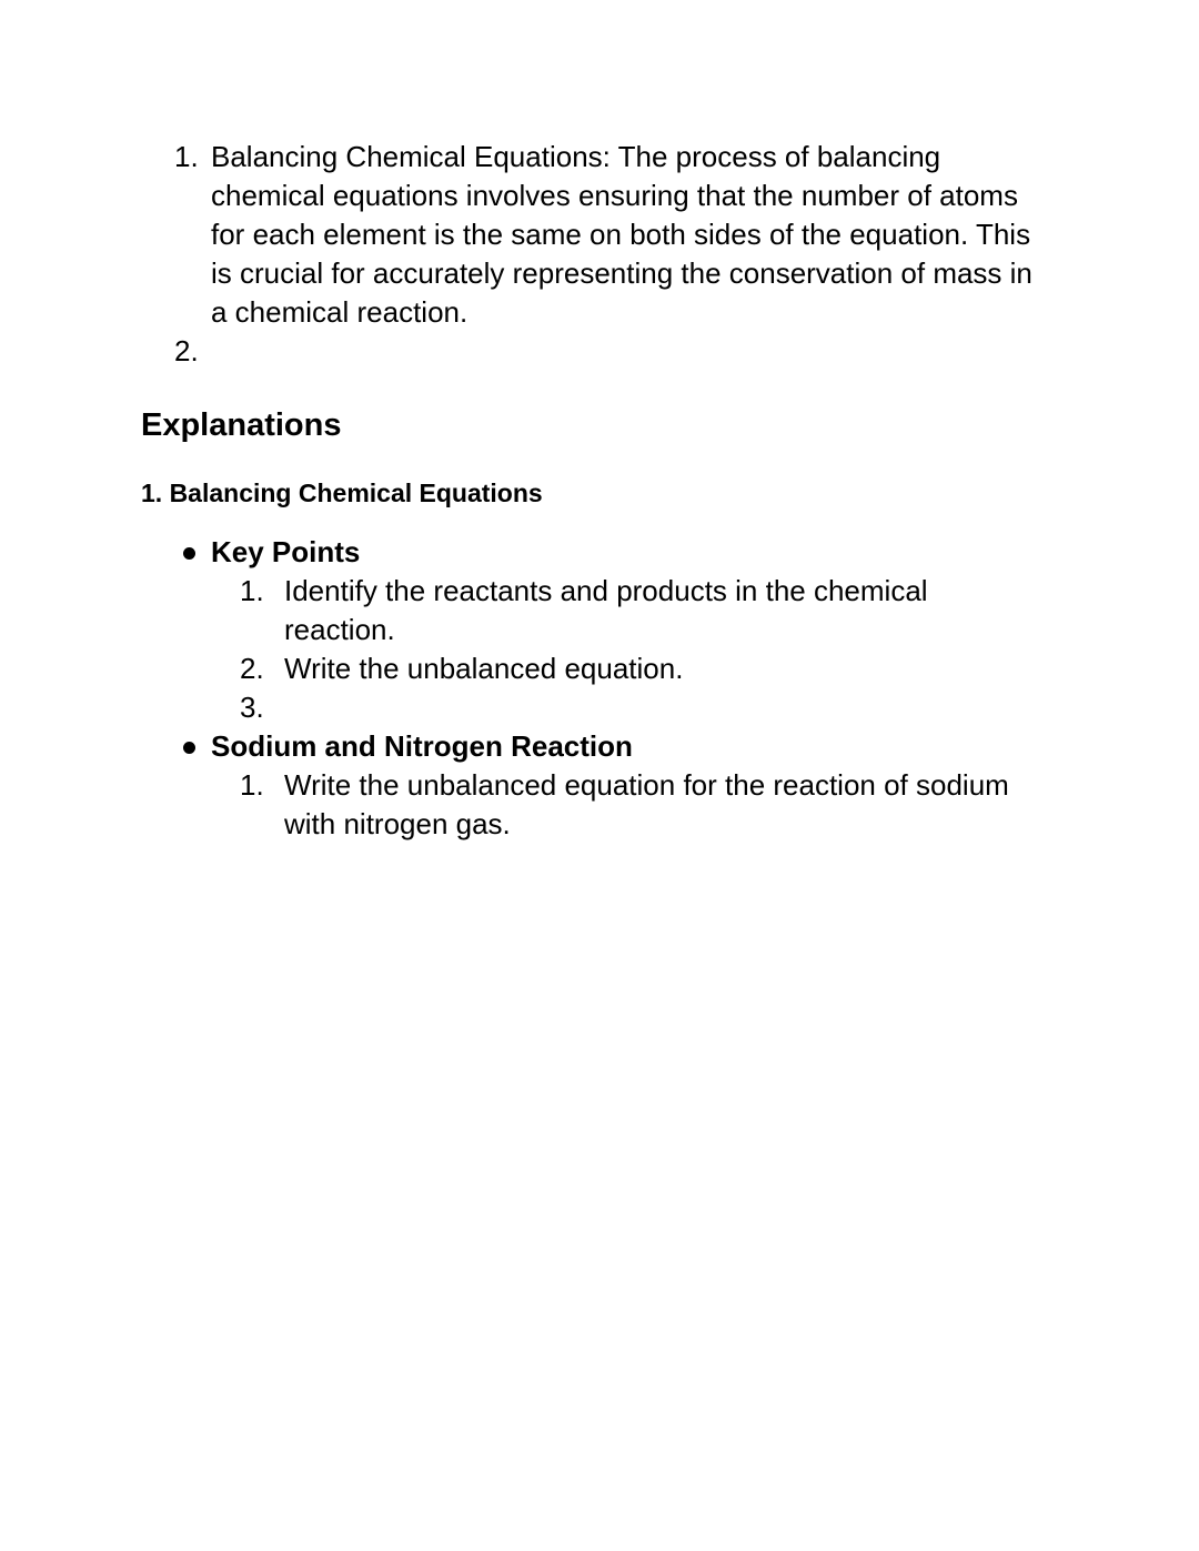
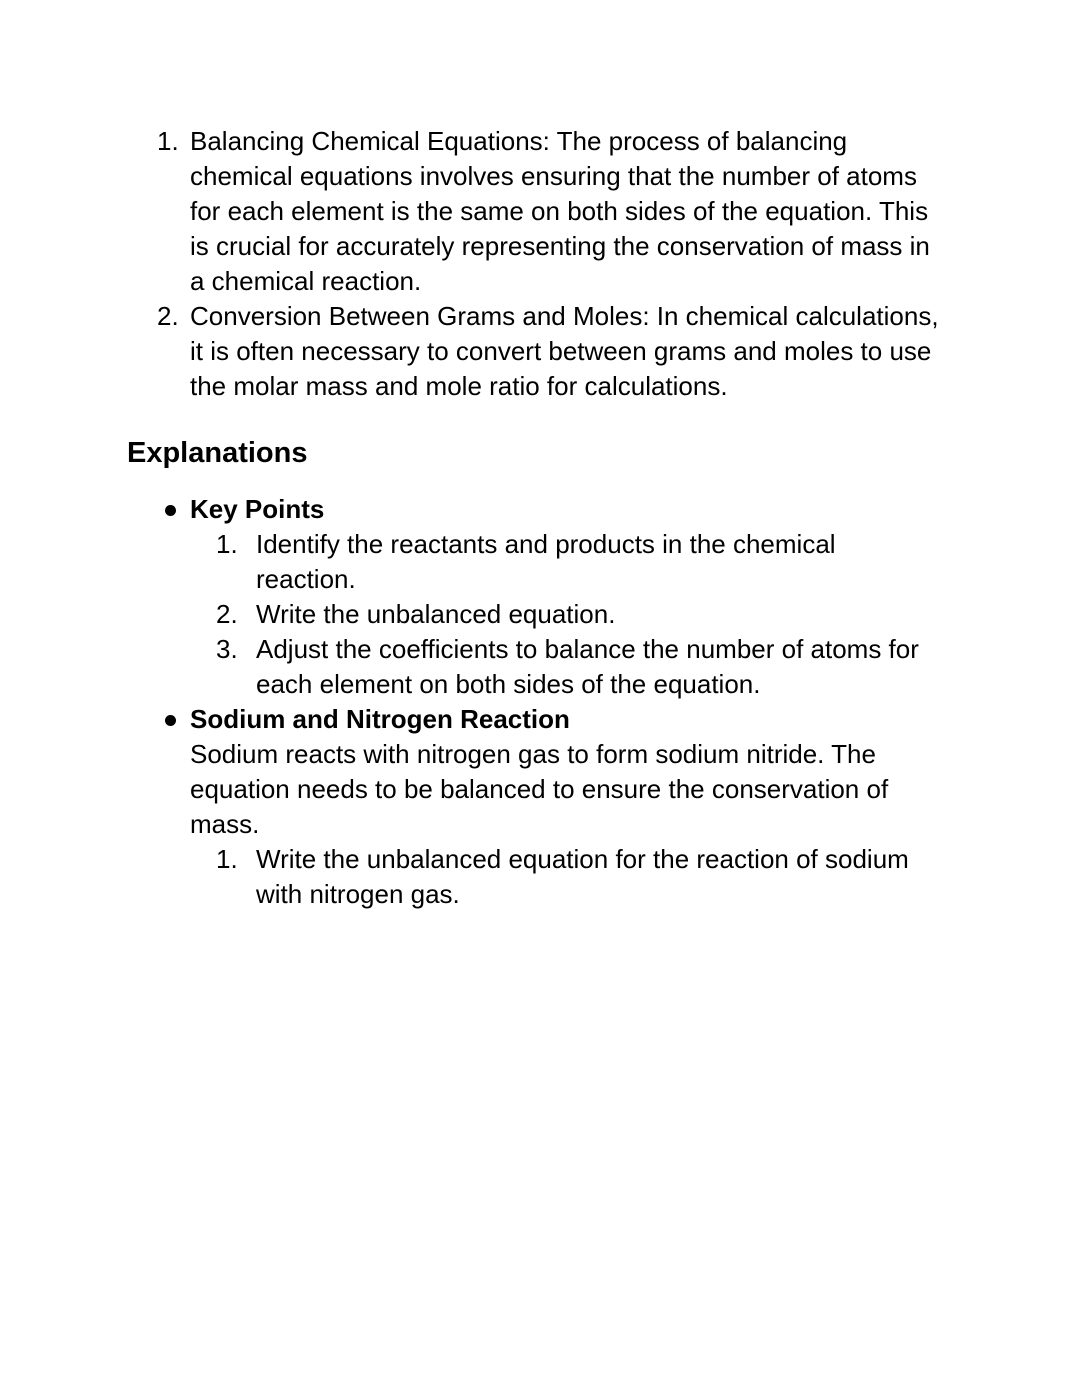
  1.
  Balancing Chemical Equations: The process of balancing
  chemical equations involves ensuring that the number of atoms
  for each element is the same on both sides of the equation. This
  is crucial for accurately representing the conservation of mass in
  a chemical reaction.
  2.
+ Conversion Between Grams and Moles: In chemical calculations,
+ it is often necessary to convert between grams and moles to use
+ the molar mass and mole ratio for calculations.
  Explanations
- 1. Balancing Chemical Equations
  Key Points
  1.
  Identify the reactants and products in the chemical
  reaction.
  2.
  Write the unbalanced equation.
  3.
+ Adjust the coefficients to balance the number of atoms for
+ each element on both sides of the equation.
  Sodium and Nitrogen Reaction
+ Sodium reacts with nitrogen gas to form sodium nitride. The
+ equation needs to be balanced to ensure the conservation of
+ mass.
  1.
  Write the unbalanced equation for the reaction of sodium
  with nitrogen gas.
